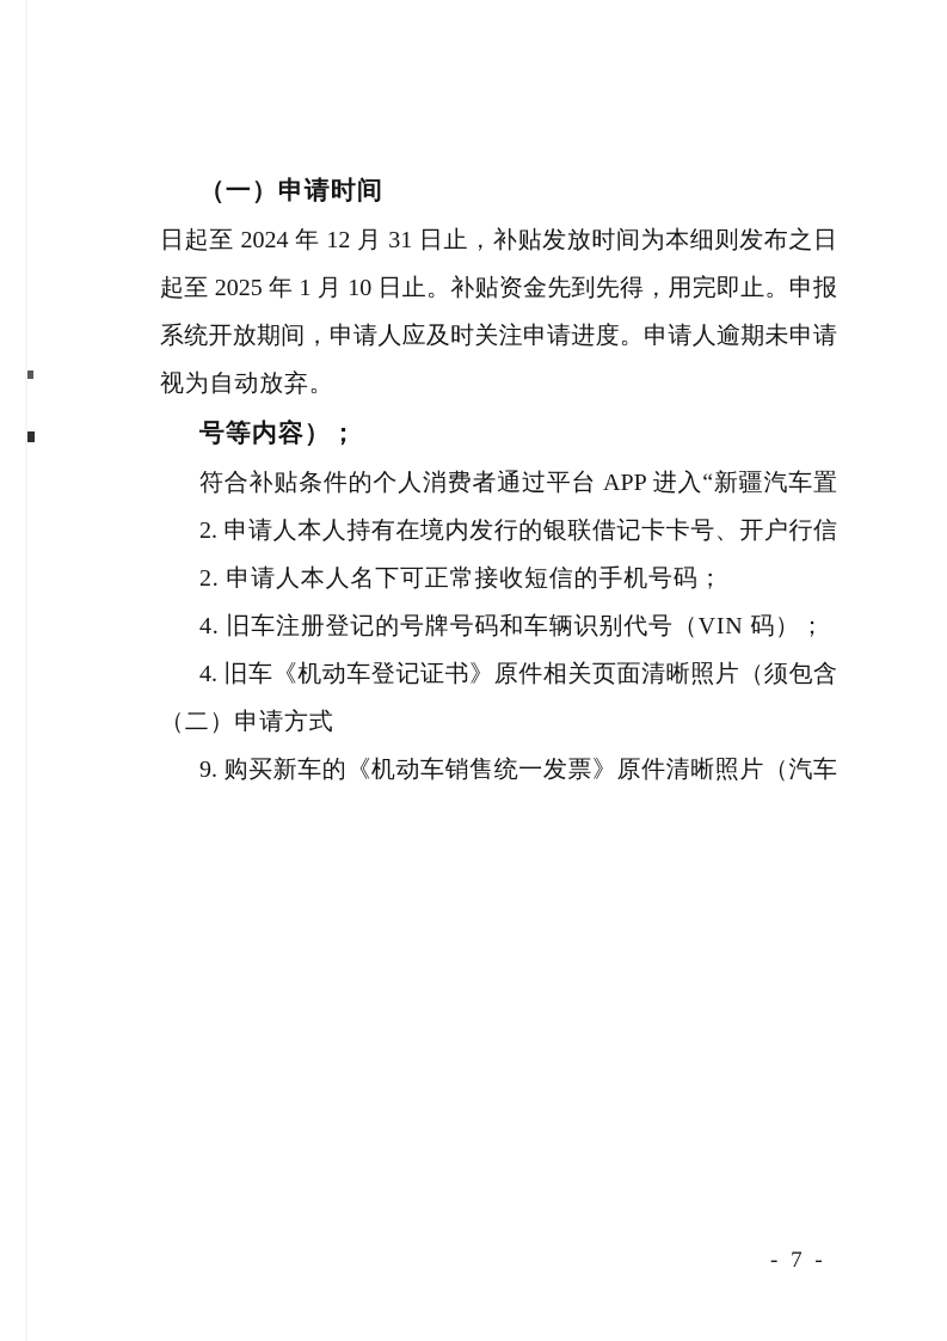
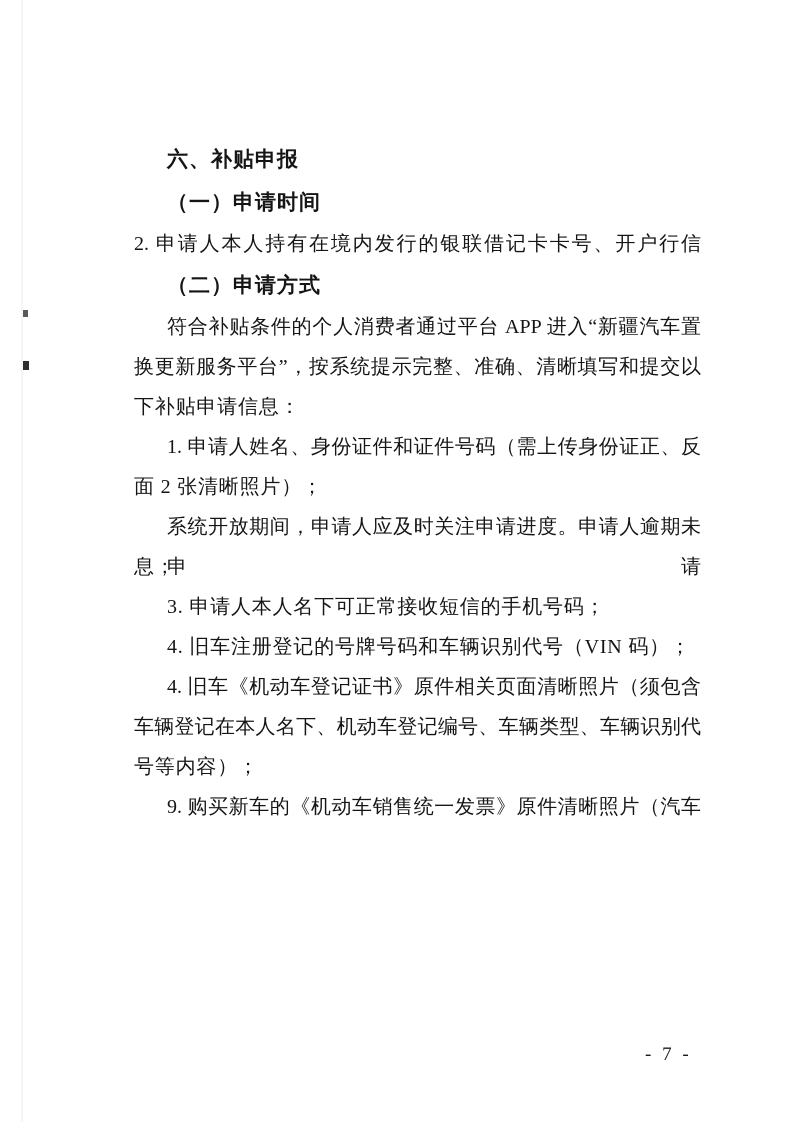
+ 六、补贴申报
  （一）申请时间
- 日起至 2024 年 12 月 31 日止，补贴发放时间为本细则发布之日
- 起至 2025 年 1 月 10 日止。补贴资金先到先得，用完即止。申报
- 系统开放期间，申请人应及时关注申请进度。申请人逾期未申请
+ 2. 申请人本人持有在境内发行的银联借记卡卡号、开户行信
- 视为自动放弃。
- 号等内容）；
+ （二）申请方式
  符合补贴条件的个人消费者通过平台 APP 进入“新疆汽车置
+ 换更新服务平台”，按系统提示完整、准确、清晰填写和提交以
+ 下补贴申请信息：
+ 1. 申请人姓名、身份证件和证件号码（需上传身份证正、反
+ 面 2 张清晰照片）；
- 2. 申请人本人持有在境内发行的银联借记卡卡号、开户行信
+ 系统开放期间，申请人应及时关注申请进度。申请人逾期未申请
+ 息；
- 2. 申请人本人名下可正常接收短信的手机号码；
+ 3. 申请人本人名下可正常接收短信的手机号码；
  4. 旧车注册登记的号牌号码和车辆识别代号（VIN 码）；
  4. 旧车《机动车登记证书》原件相关页面清晰照片（须包含
+ 车辆登记在本人名下、机动车登记编号、车辆类型、车辆识别代
- （二）申请方式
+ 号等内容）；
  9. 购买新车的《机动车销售统一发票》原件清晰照片（汽车
  - 7 -
